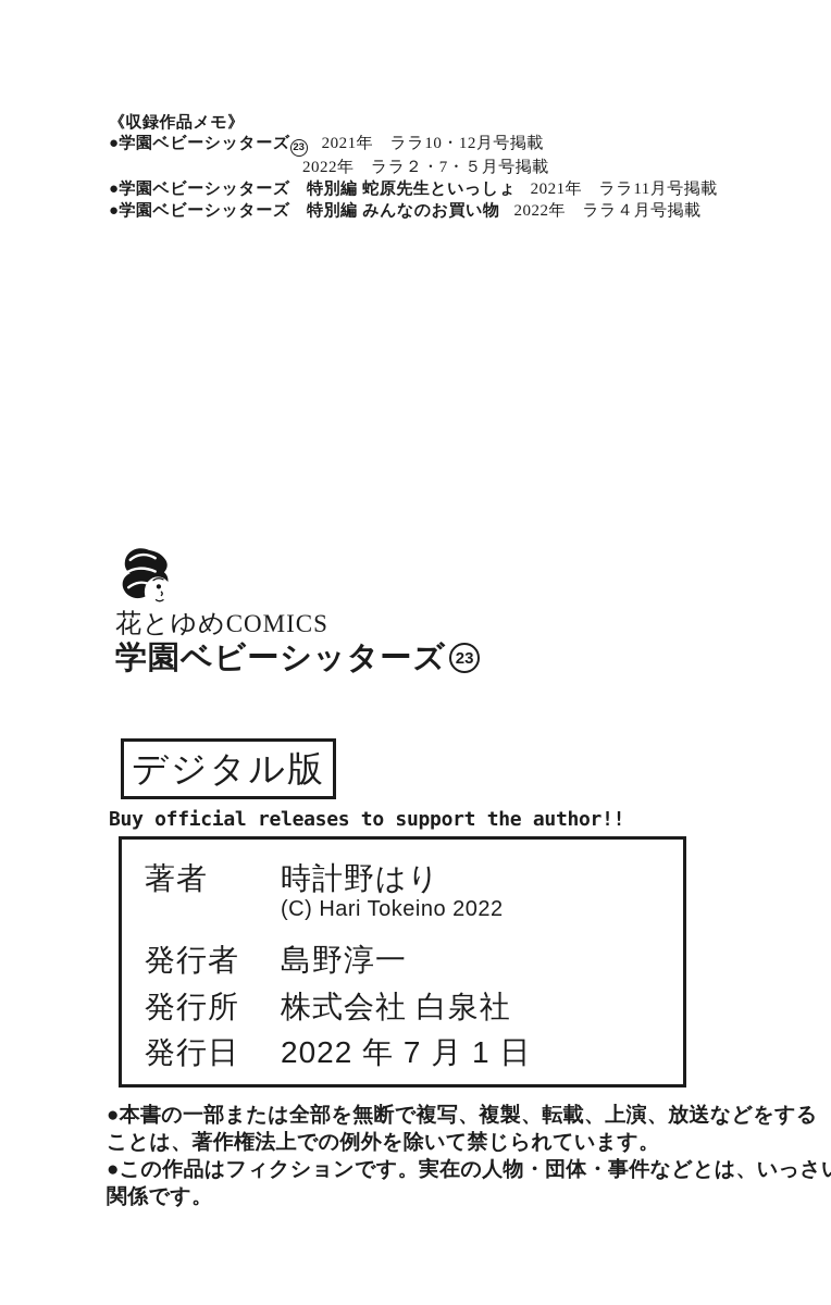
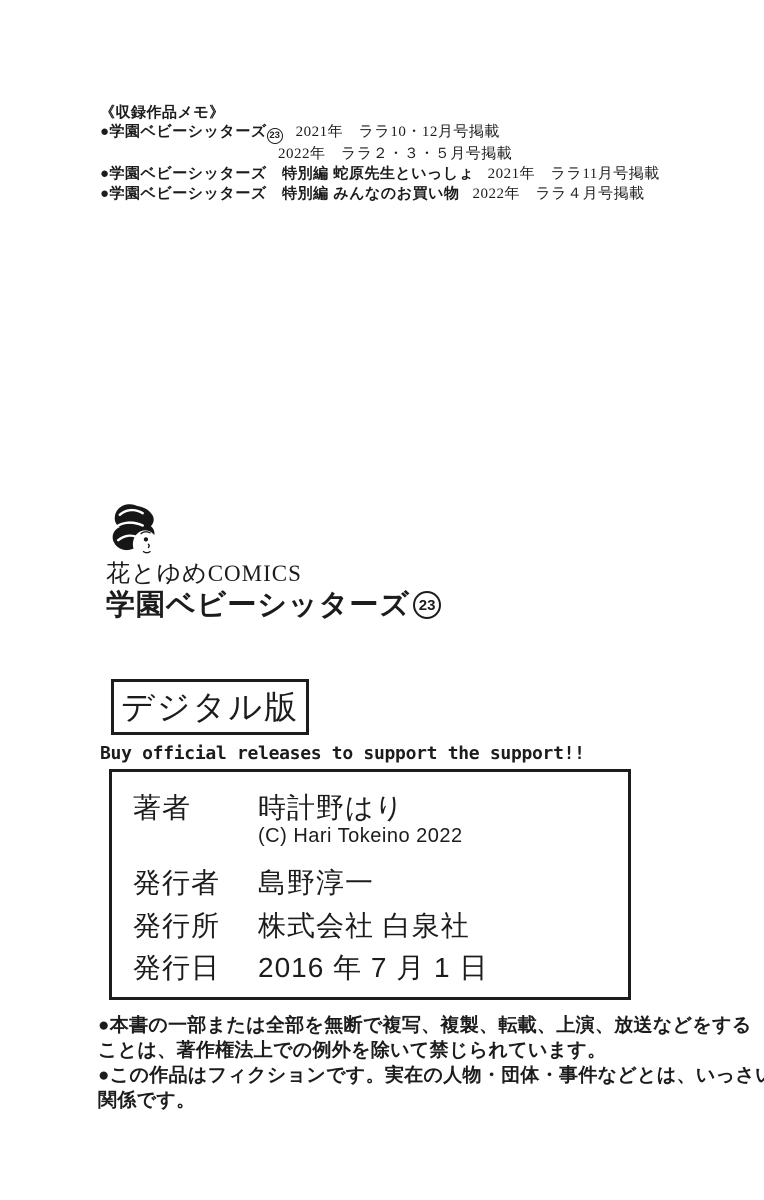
  《収録作品メモ》
  ●学園ベビーシッターズ 23 2021年 ララ10・12月号掲載
- 2022年 ララ２・7・５月号掲載
+ 2022年 ララ２・３・５月号掲載
  ●学園ベビーシッターズ 特別編 蛇原先生といっしょ 2021年 ララ11月号掲載
  ●学園ベビーシッターズ 特別編 みんなのお買い物 2022年 ララ４月号掲載
  花とゆめCOMICS
  学園ベビーシッターズ
  23
  デジタル版
- Buy official releases to support the author!!
+ Buy official releases to support the support!!
  著者
  時計野はり
  (C) Hari Tokeino 2022
  発行者
  島野淳一
  発行所
  株式会社 白泉社
  発行日
- 2022 年 7 月 1 日
+ 2016 年 7 月 1 日
  ●本書の一部または全部を無断で複写、複製、転載、上演、放送などをする
  ことは、著作権法上での例外を除いて禁じられています。
  ●この作品はフィクションです。実在の人物・団体・事件などとは、いっさ
  関係です。
